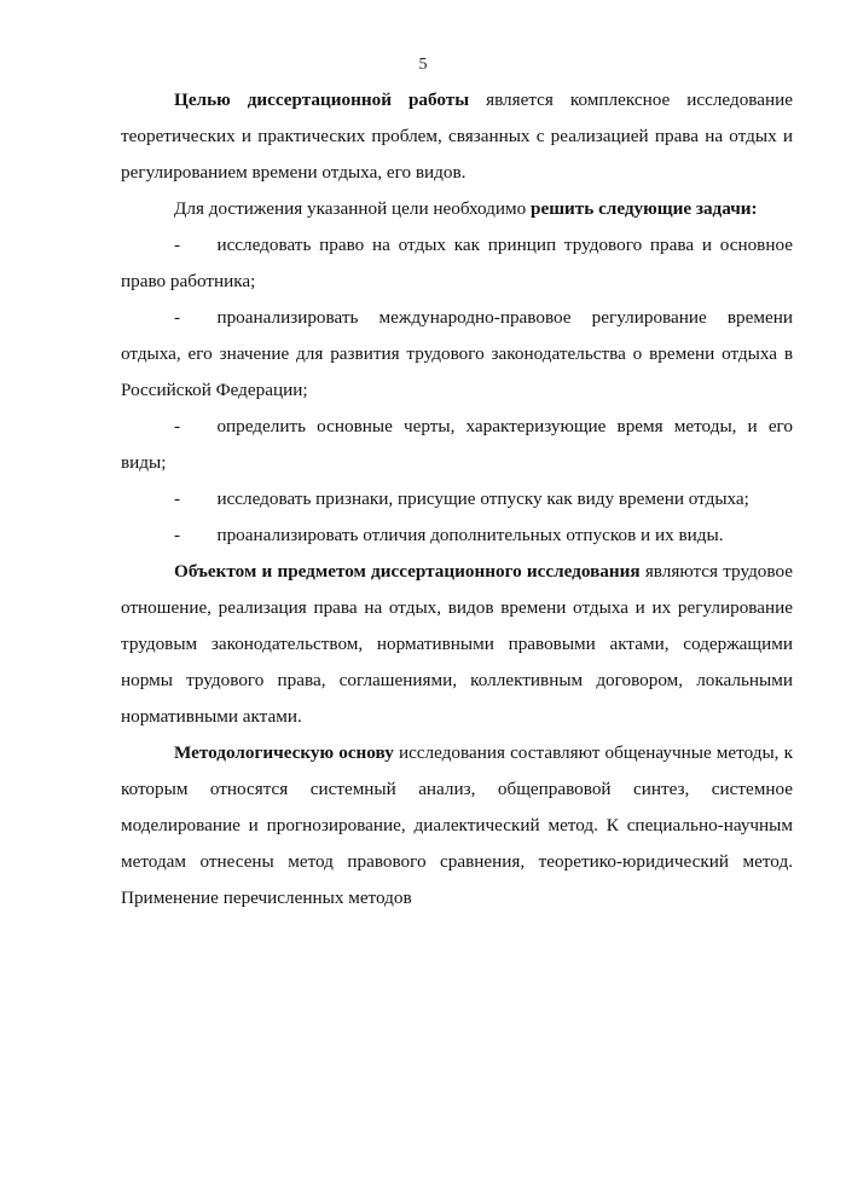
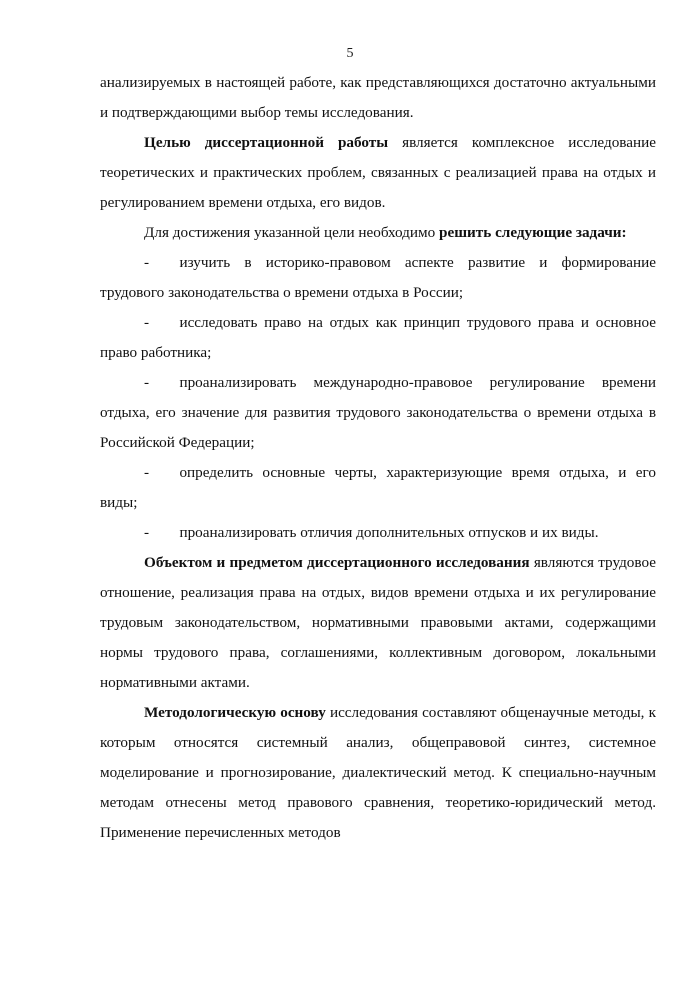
  5
+ анализируемых в настоящей работе, как представляющихся достаточно актуальными и подтверждающими выбор темы исследования.
  Целью диссертационной работы является комплексное исследование теоретических и практических проблем, связанных с реализацией права на отдых и регулированием времени отдыха, его видов.
  Для достижения указанной цели необходимо решить следующие задачи:
+ - изучить в историко-правовом аспекте развитие и формирование трудового законодательства о времени отдыха в России;
  - исследовать право на отдых как принцип трудового права и основное право работника;
  - проанализировать международно-правовое регулирование времени отдыха, его значение для развития трудового законодательства о времени отдыха в Российской Федерации;
- - определить основные черты, характеризующие время методы, и его виды;
+ - определить основные черты, характеризующие время отдыха, и его виды;
- - исследовать признаки, присущие отпуску как виду времени отдыха;
  - проанализировать отличия дополнительных отпусков и их виды.
  Объектом и предметом диссертационного исследования являются трудовое отношение, реализация права на отдых, видов времени отдыха и их регулирование трудовым законодательством, нормативными правовыми актами, содержащими нормы трудового права, соглашениями, коллективным договором, локальными нормативными актами.
  Методологическую основу исследования составляют общенаучные методы, к которым относятся системный анализ, общеправовой синтез, системное моделирование и прогнозирование, диалектический метод. К специально-научным методам отнесены метод правового сравнения, теоретико-юридический метод. Применение перечисленных методов
